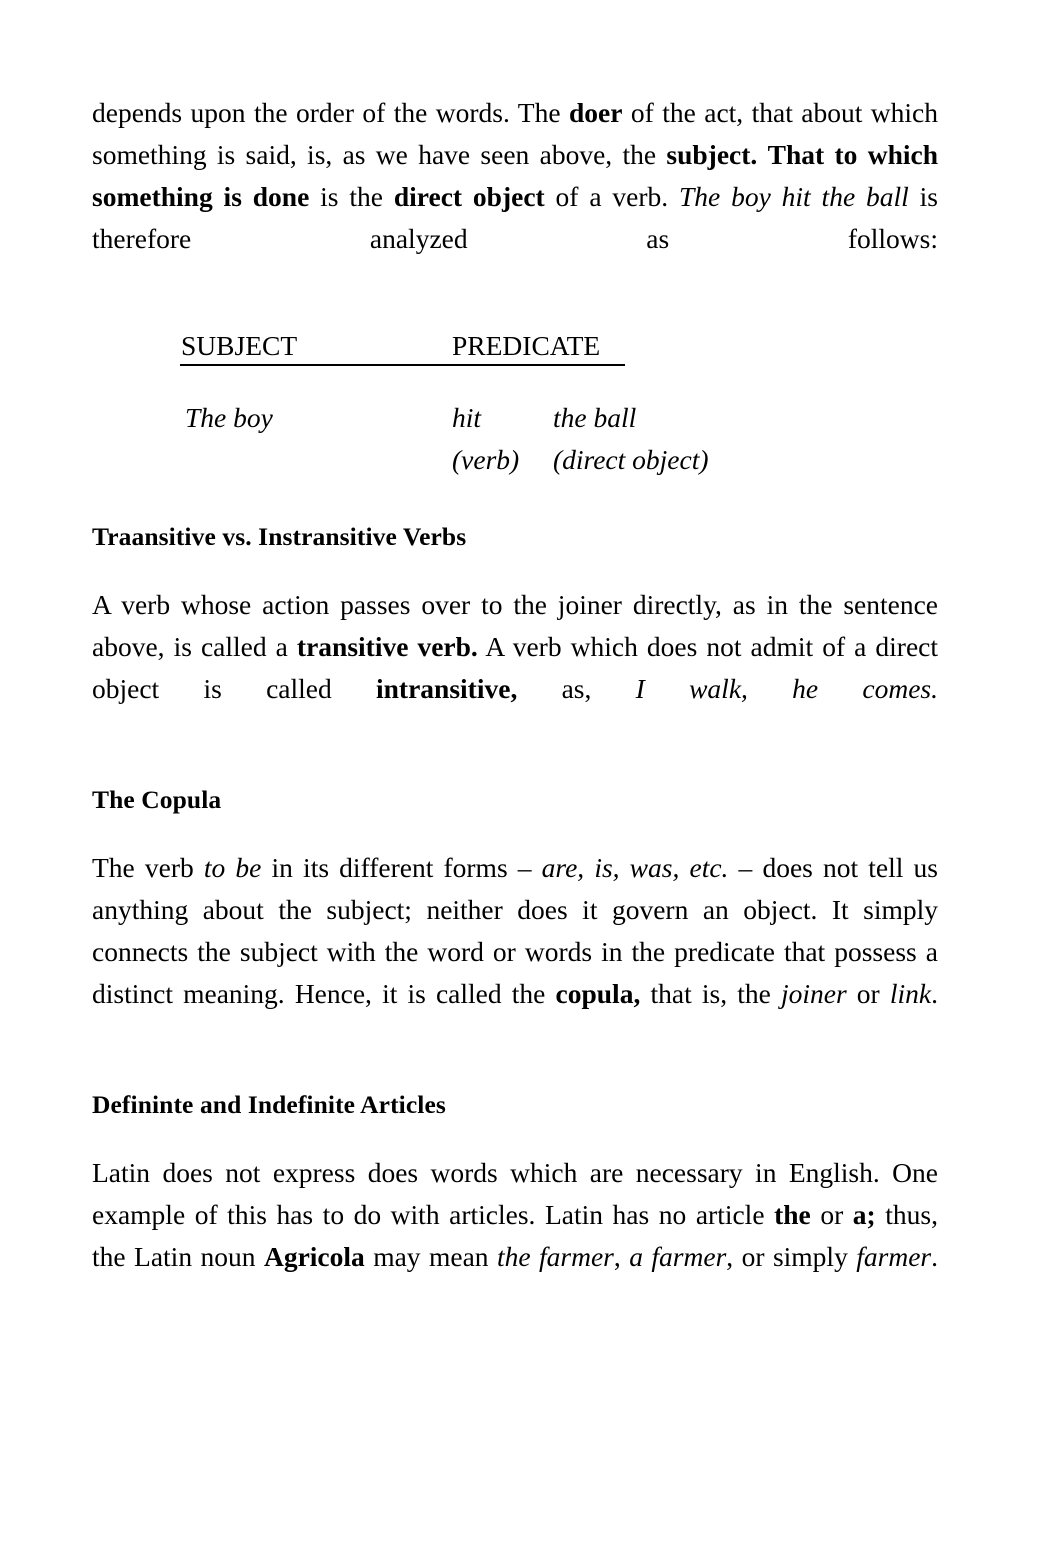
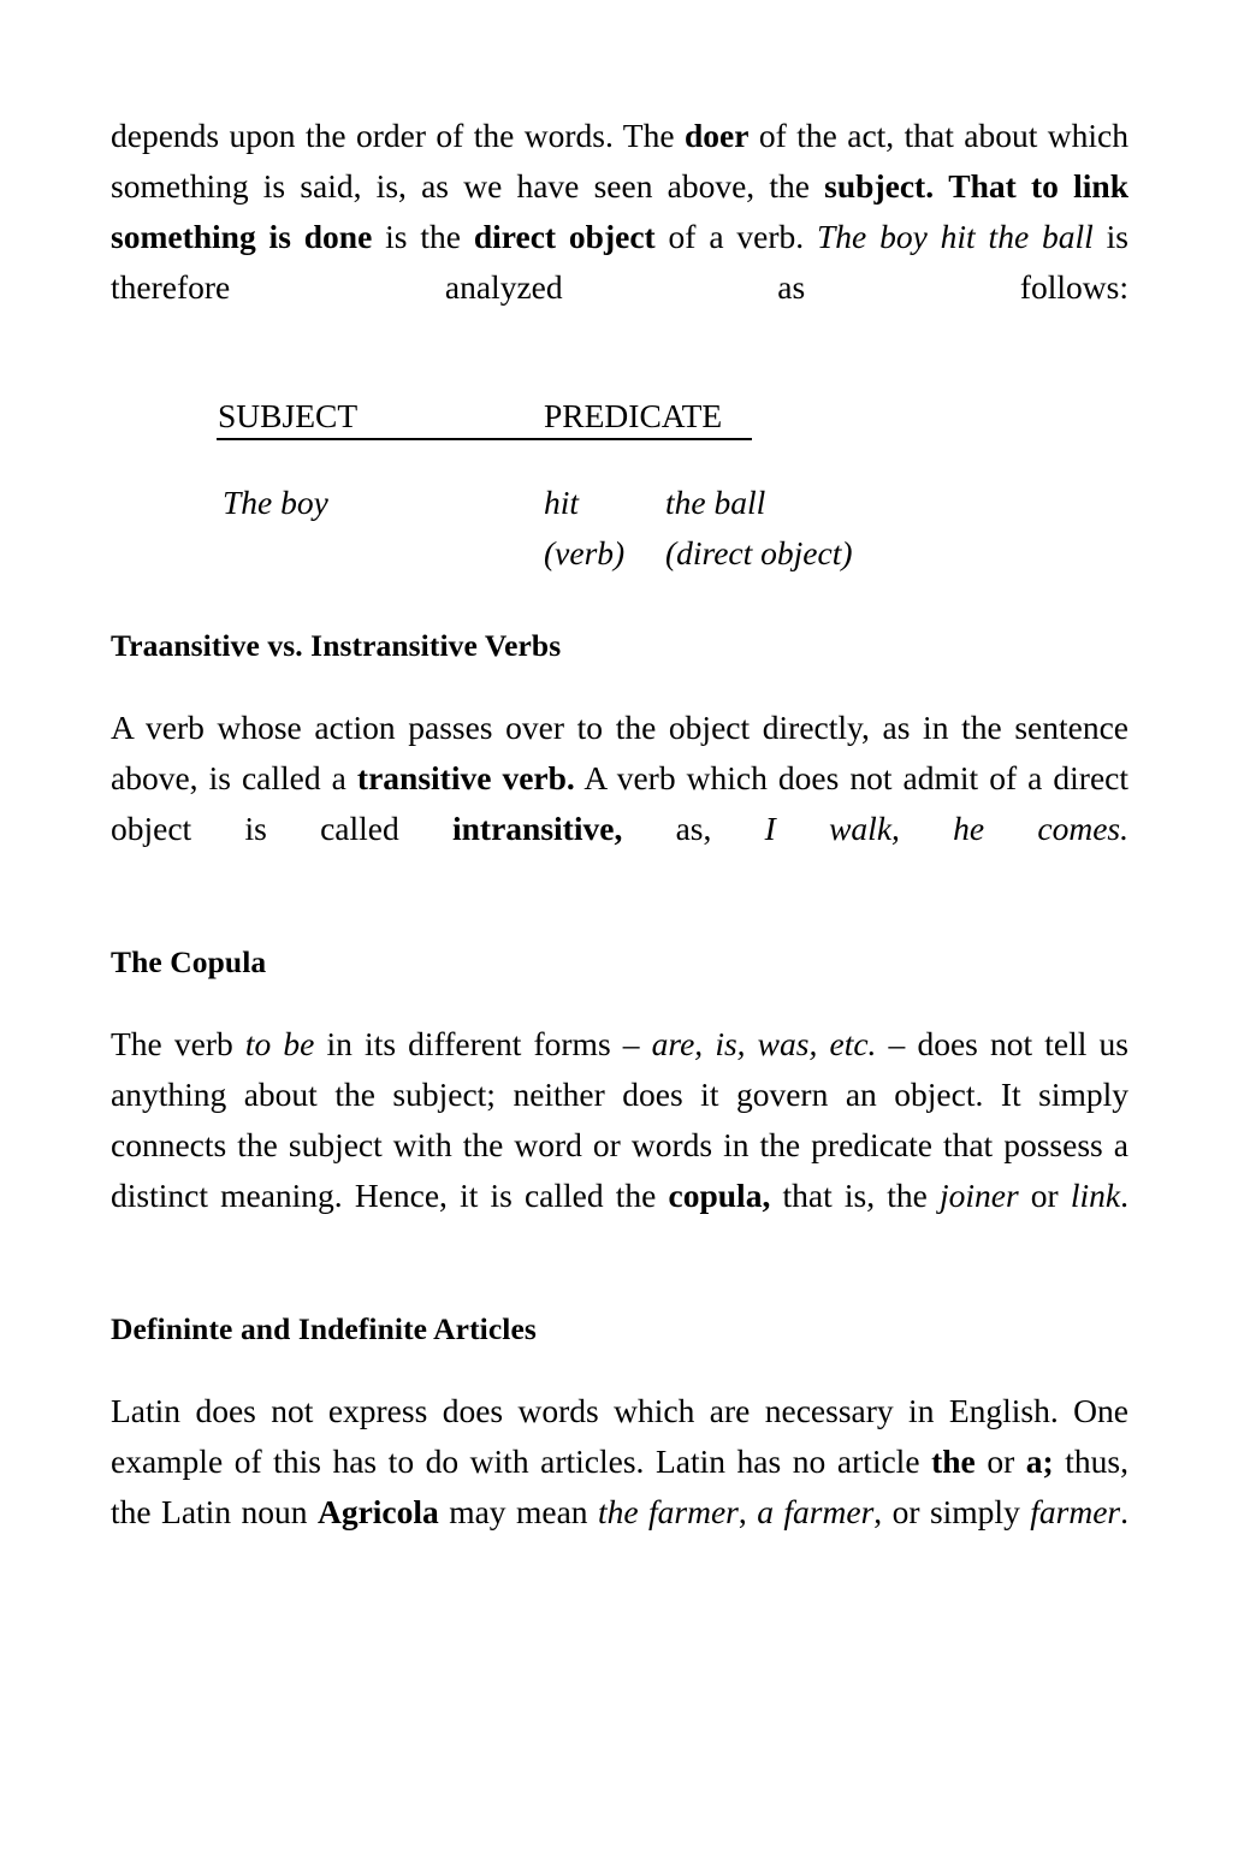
- depends upon the order of the words. The doer of the act, that about which something is said, is, as we have seen above, the subject. That to which something is done is the direct object of a verb. The boy hit the ball is therefore analyzed as follows:
+ depends upon the order of the words. The doer of the act, that about which something is said, is, as we have seen above, the subject. That to link something is done is the direct object of a verb. The boy hit the ball is therefore analyzed as follows:
  SUBJECT
  PREDICATE
  The boy
  hit
  the ball
  (verb)
  (direct object)
  Traansitive vs. Instransitive Verbs
- A verb whose action passes over to the joiner directly, as in the sentence above, is called a transitive verb. A verb which does not admit of a direct object is called intransitive, as, I walk, he comes.
+ A verb whose action passes over to the object directly, as in the sentence above, is called a transitive verb. A verb which does not admit of a direct object is called intransitive, as, I walk, he comes.
  The Copula
  The verb to be in its different forms – are, is, was, etc. – does not tell us anything about the subject; neither does it govern an object. It simply connects the subject with the word or words in the predicate that possess a distinct meaning. Hence, it is called the copula, that is, the joiner or link.
  Defininte and Indefinite Articles
  Latin does not express does words which are necessary in English. One example of this has to do with articles. Latin has no article the or a; thus, the Latin noun Agricola may mean the farmer, a farmer, or simply farmer.
